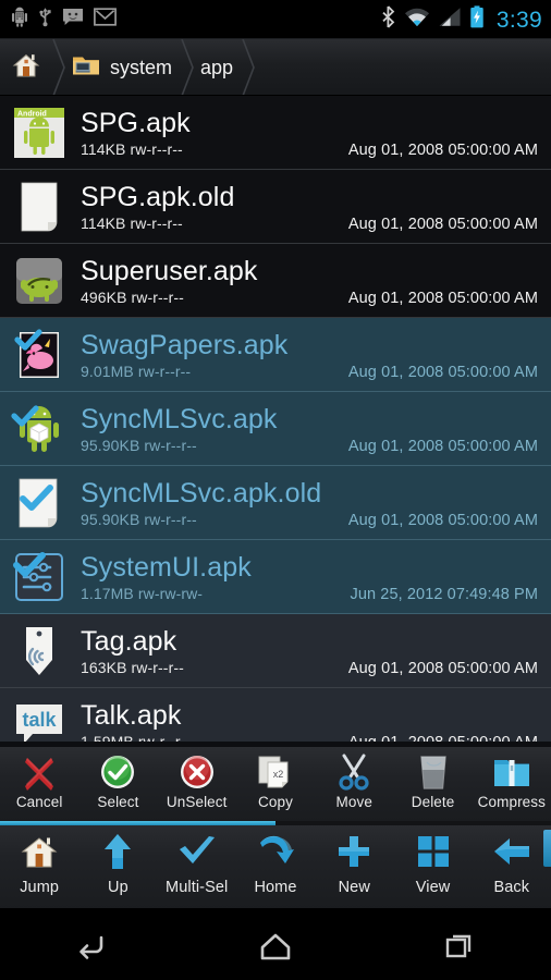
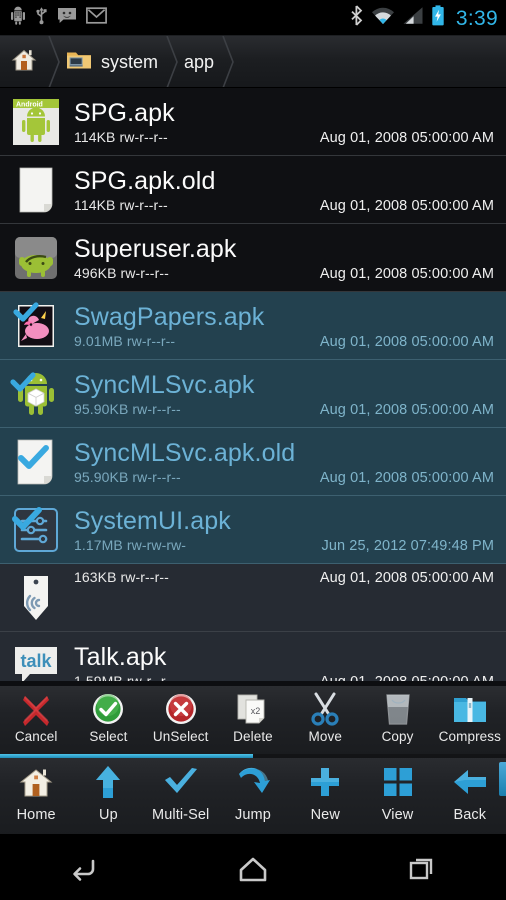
  3:39
  system
  app
  SPG.apk
  114KB rw-r--r--
  Aug 01, 2008 05:00:00 AM
  SPG.apk.old
  114KB rw-r--r--
  Aug 01, 2008 05:00:00 AM
  Superuser.apk
  496KB rw-r--r--
  Aug 01, 2008 05:00:00 AM
  SwagPapers.apk
  9.01MB rw-r--r--
  Aug 01, 2008 05:00:00 AM
  SyncMLSvc.apk
  95.90KB rw-r--r--
  Aug 01, 2008 05:00:00 AM
  SyncMLSvc.apk.old
  95.90KB rw-r--r--
  Aug 01, 2008 05:00:00 AM
  SystemUI.apk
  1.17MB rw-rw-rw-
  Jun 25, 2012 07:49:48 PM
- Tag.apk
  163KB rw-r--r--
  Aug 01, 2008 05:00:00 AM
  talk
  Talk.apk
  Cancel
  Select
  UnSelect
  x2
- Copy
+ Delete
  Move
- Delete
+ Copy
  Compress
- Jump
+ Home
  Up
  Multi-Sel
- Home
+ Jump
  New
  View
  Back
